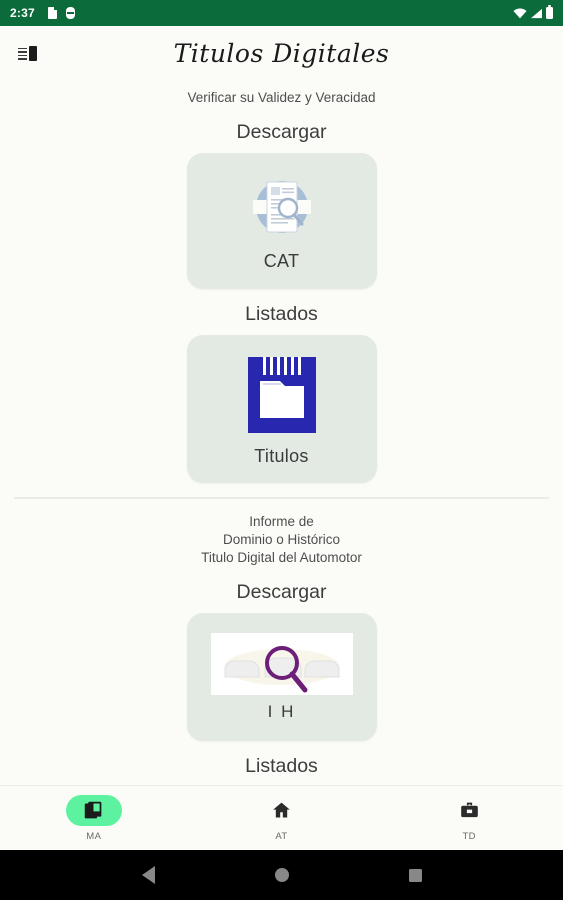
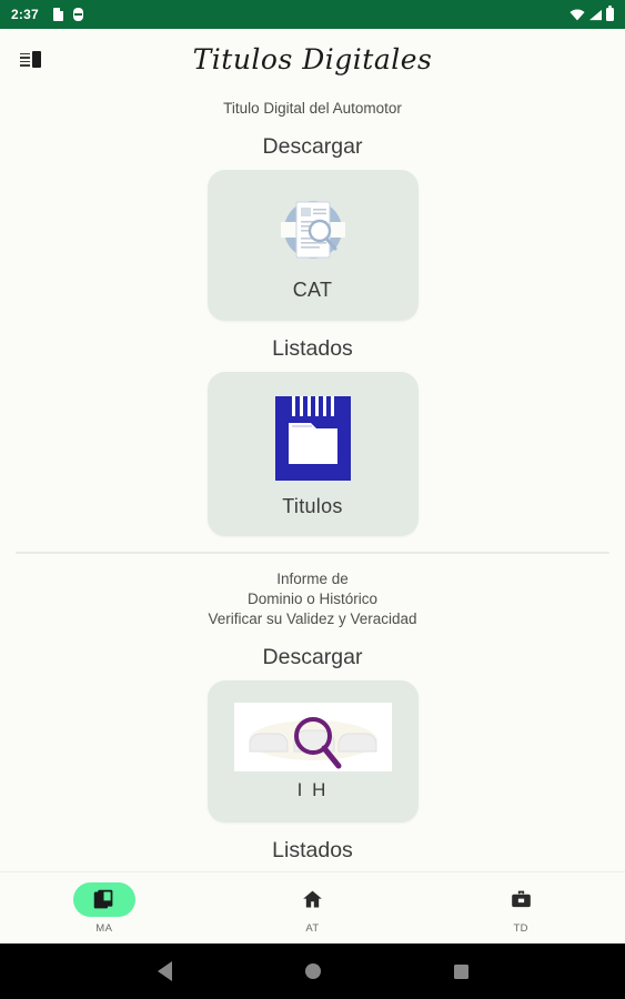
  2:37
  Titulos Digitales
- Verificar su Validez y Veracidad
+ Titulo Digital del Automotor
  Descargar
  CAT
  Listados
  Titulos
  Informe de
  Dominio o Histórico
- Titulo Digital del Automotor
+ Verificar su Validez y Veracidad
  Descargar
  I H
  Listados
  MA
  AT
  TD
